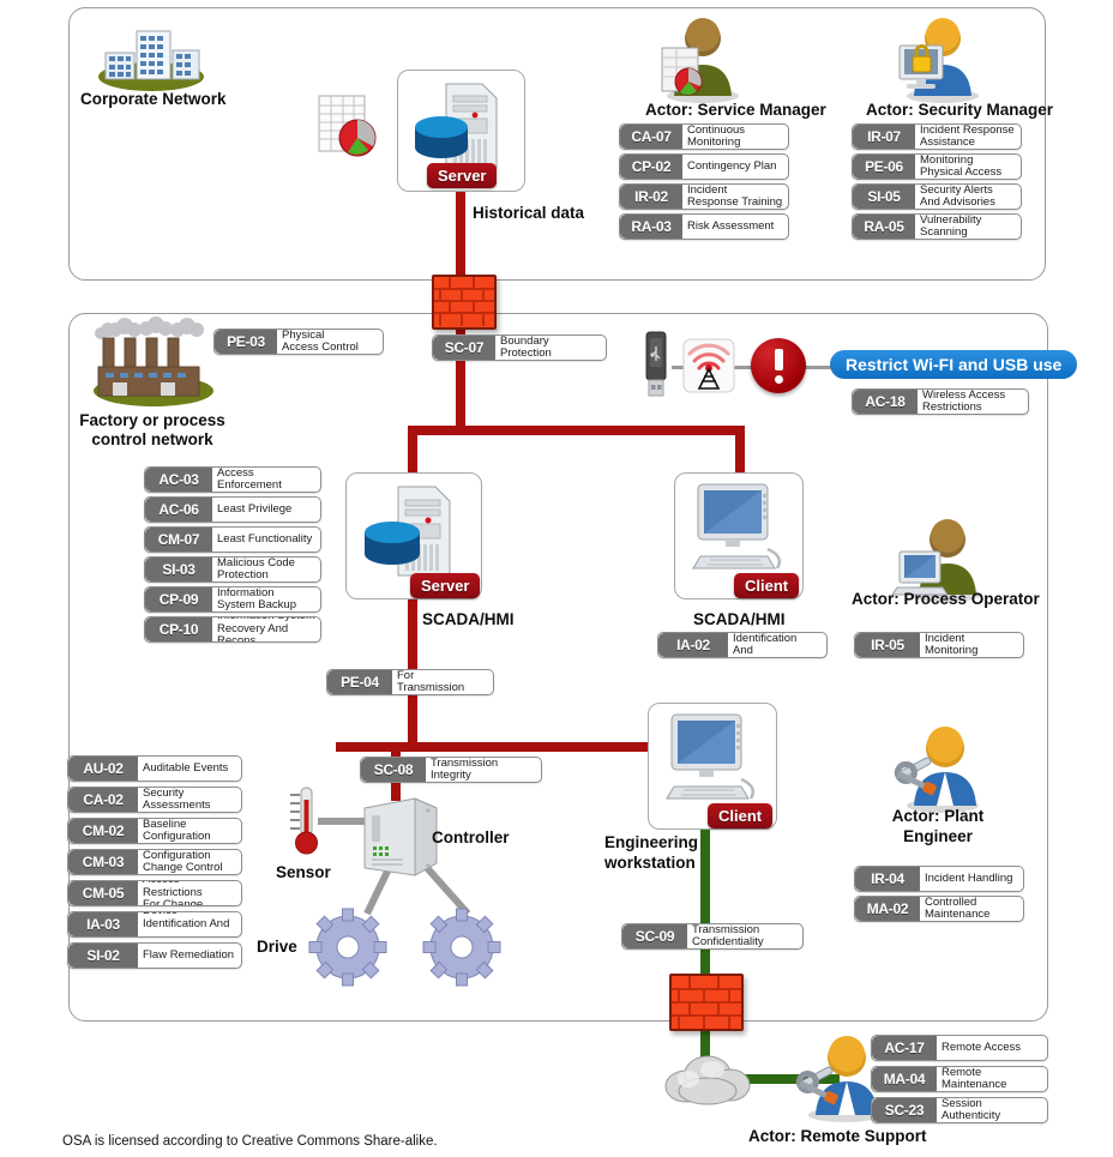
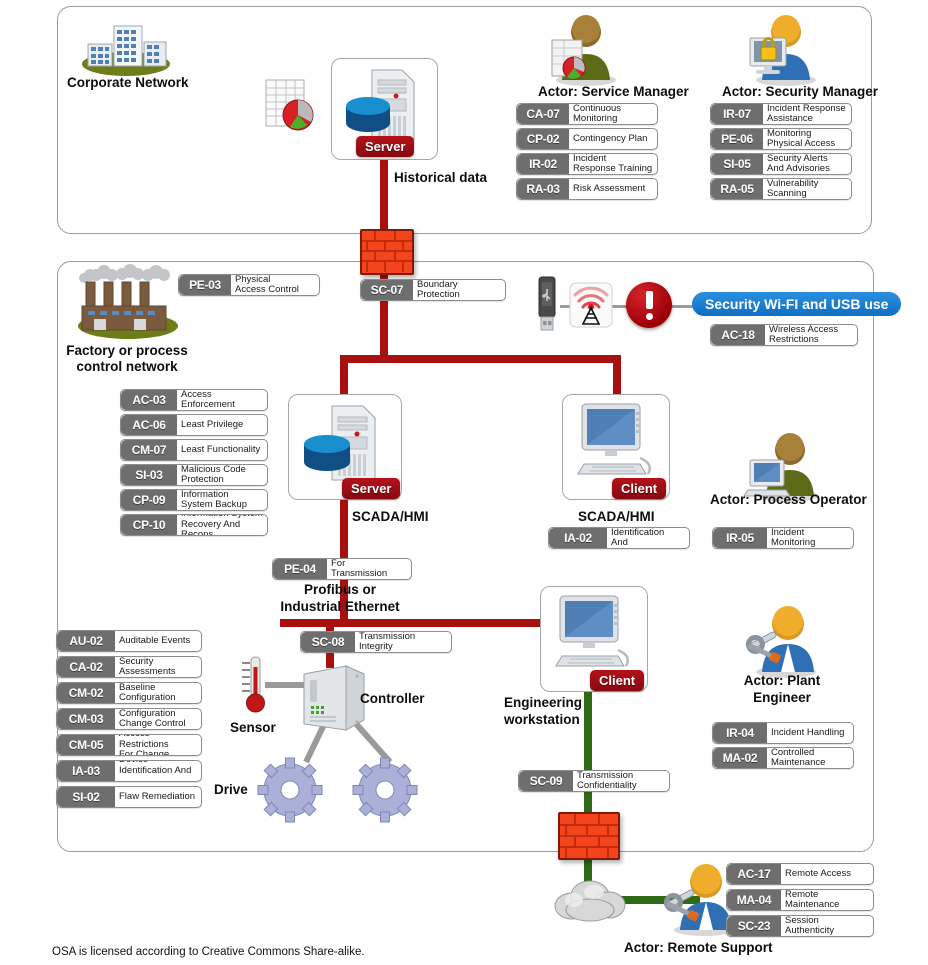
  Corporate Network
  Server
  Historical data
  Actor: Service Manager
  Actor: Security Manager
  Factory or process
  control network
- Restrict Wi-FI and USB use
+ Security Wi-FI and USB use
  Server
  SCADA/HMI
  Client
  SCADA/HMI
  Actor: Process Operator
+ Profibus or
+ Industrial Ethernet
  Sensor
  Controller
  Drive
  Client
  Engineering
  workstation
  Actor: Plant
  Engineer
  Actor: Remote Support
  OSA is licensed according to Creative Commons Share-alike.
  CA-07
  Continuous
  Monitoring
  CP-02
  Contingency Plan
  IR-02
  Incident
  Response Training
  RA-03
  Risk Assessment
  IR-07
  Incident Response
  Assistance
  PE-06
  Monitoring
  Physical Access
  SI-05
  Security Alerts
  And Advisories
  RA-05
  Vulnerability
  Scanning
  PE-03
  Physical
  Access Control
  SC-07
  Boundary Protection
  AC-18
  Wireless Access
  Restrictions
  AC-03
  Access Enforcement
  AC-06
  Least Privilege
  CM-07
  Least Functionality
  SI-03
  Malicious Code
  Protection
  CP-09
  Information
  System Backup
  CP-10
  Recovery And Recons.
  IA-02
  Identification
  IR-05
  Incident Monitoring
  PE-04
  SC-08
  Transmission
  Integrity
  AU-02
  Auditable Events
  CA-02
  Security Assessments
  CM-02
  Baseline
  Configuration
  CM-03
  Configuration
  Change Control
  CM-05
  For Change
  IA-03
  Identification And ..
  SI-02
  Flaw Remediation
  IR-04
  Incident Handling
  MA-02
  Controlled
  Maintenance
  SC-09
  Transmission
  Confidentiality
  AC-17
  Remote Access
  MA-04
  Remote Maintenance
  SC-23
  Session Authenticity
